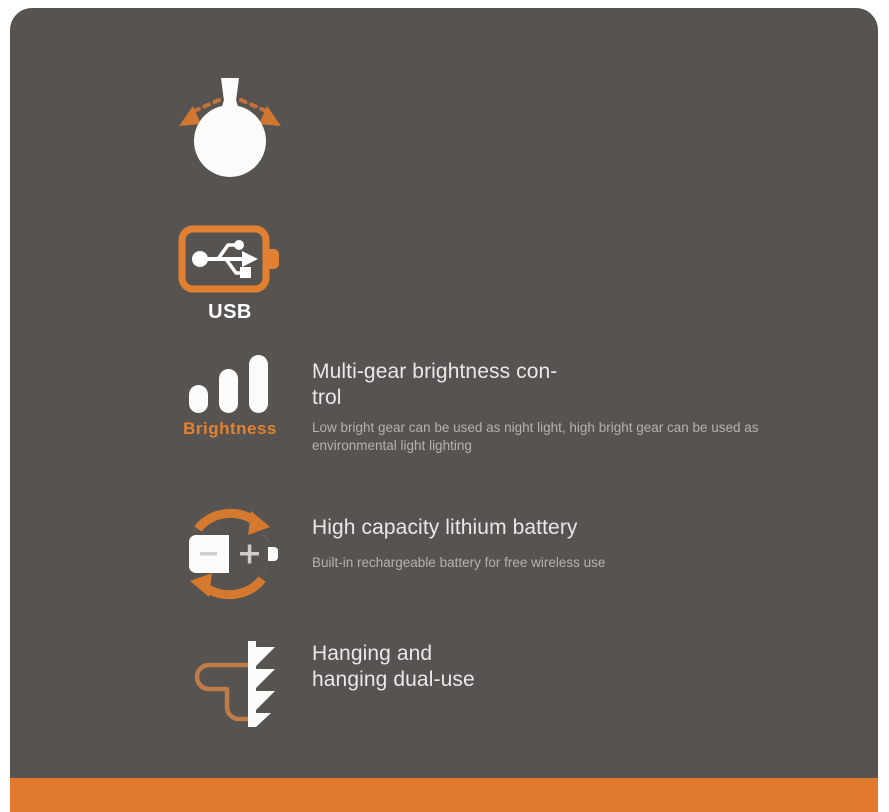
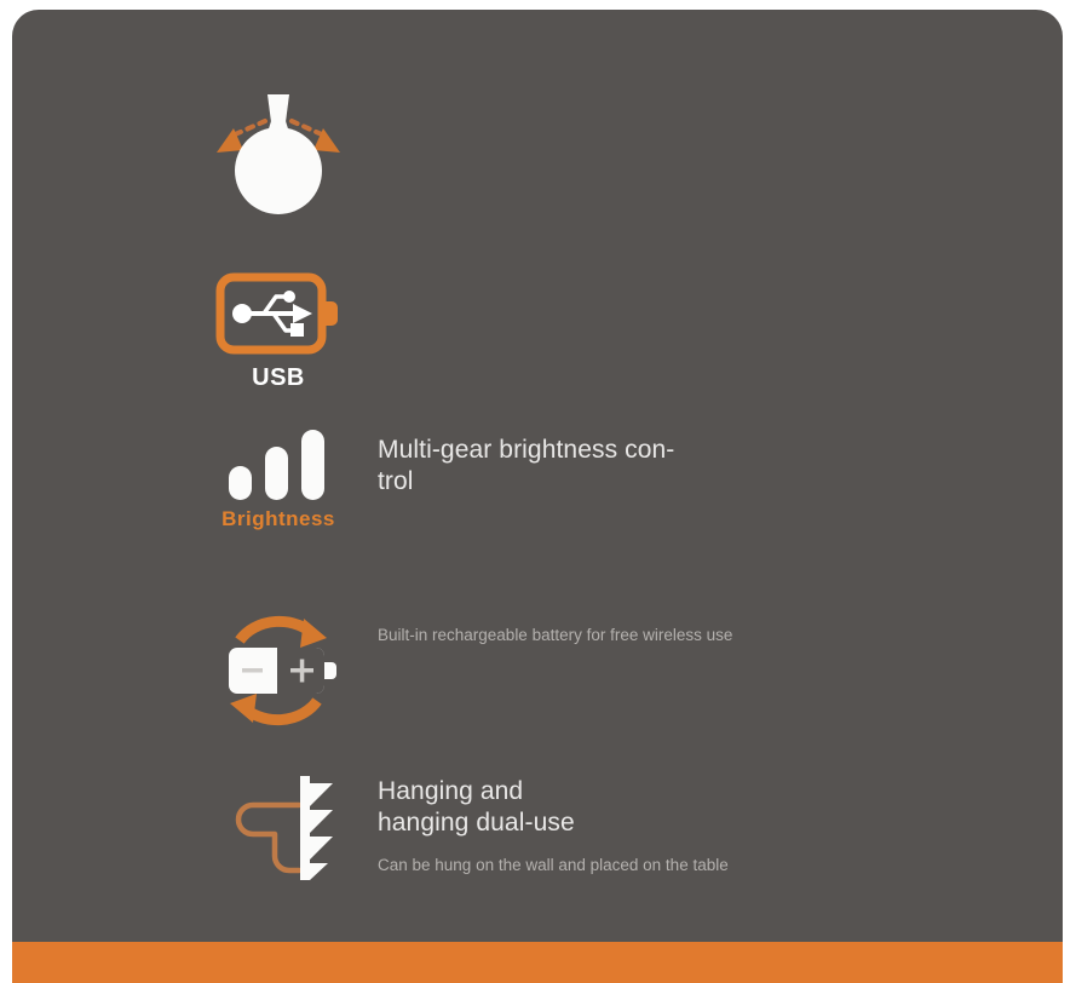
  USB
  Brightness
  Multi-gear brightness con-
  trol
- Low bright gear can be used as night light, high bright gear can be used as environmental light lighting
- High capacity lithium battery
  Built-in rechargeable battery for free wireless use
  Hanging and
  hanging dual-use
+ Can be hung on the wall and placed on the table
